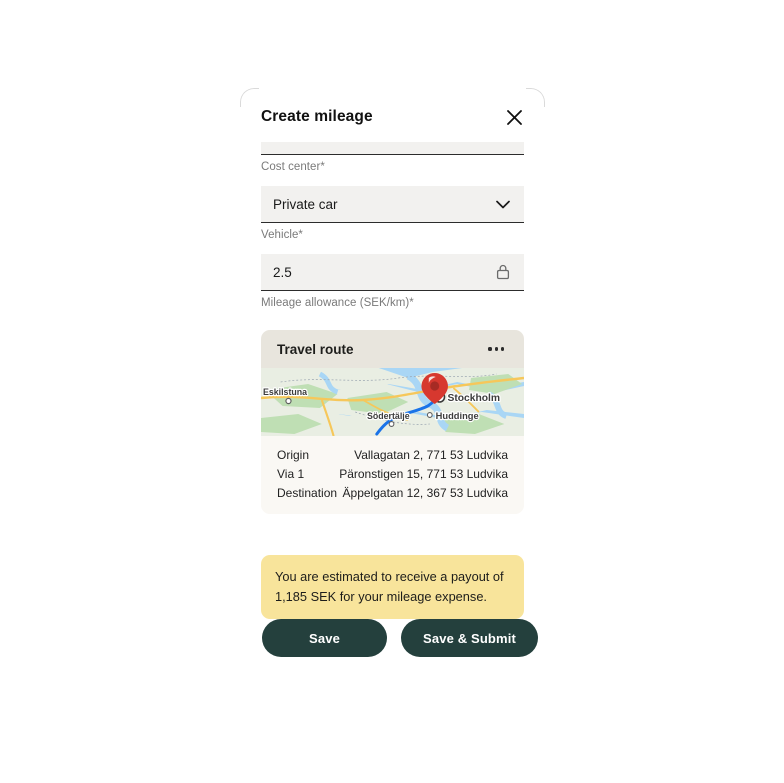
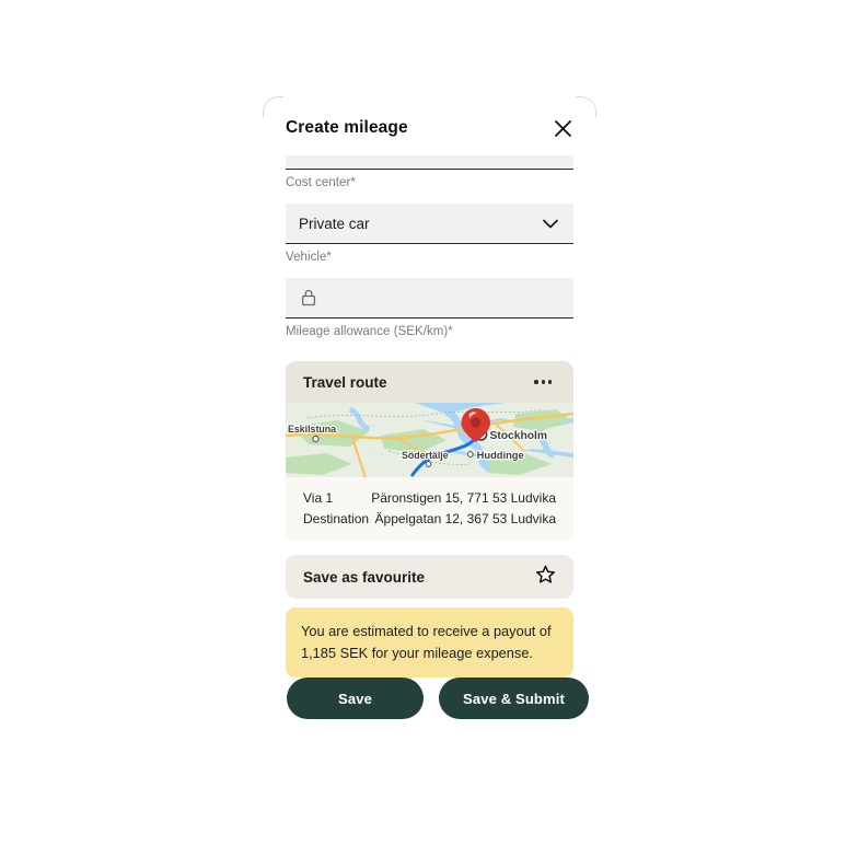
  Create mileage
  Cost center*
  Private car
  Vehicle*
- 2.5
  Mileage allowance (SEK/km)*
  Travel route
  Eskilstuna
  Stockholm
  Södertälje
  Huddinge
- Origin
- Vallagatan 2, 771 53 Ludvika
  Via 1
  Päronstigen 15, 771 53 Ludvika
  Destination
  Äppelgatan 12, 367 53 Ludvika
+ Save as favourite
  You are estimated to receive a payout of 1,185 SEK for your mileage expense.
  Save
  Save & Submit
